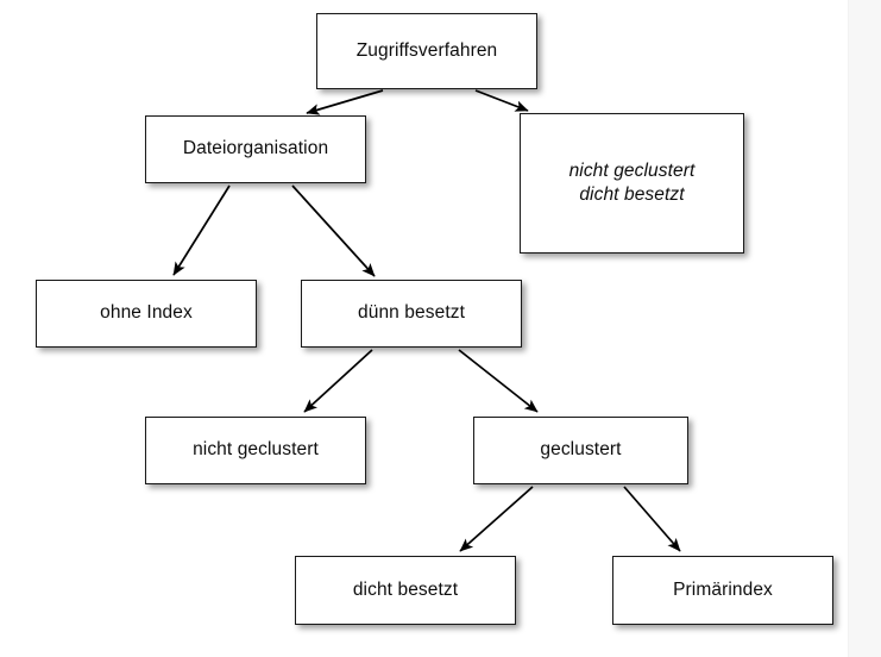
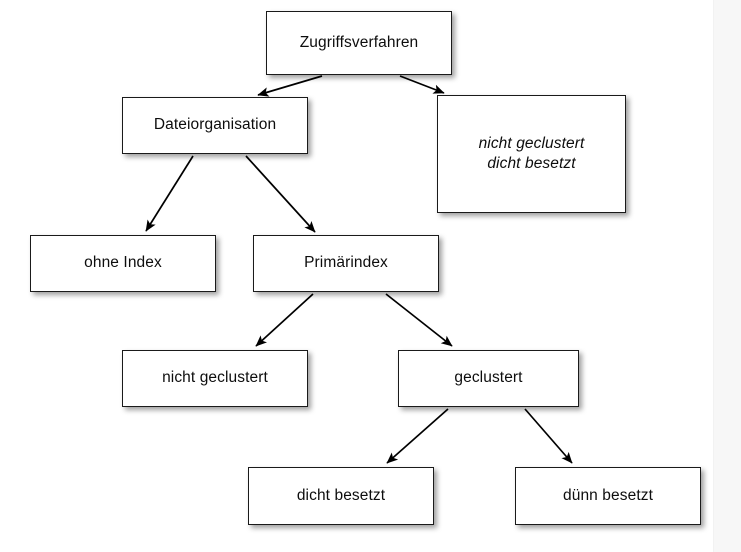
  Zugriffsverfahren
  Dateiorganisation
  nicht geclustert
  dicht besetzt
  ohne Index
- dünn besetzt
+ Primärindex
  nicht geclustert
  geclustert
  dicht besetzt
- Primärindex
+ dünn besetzt
